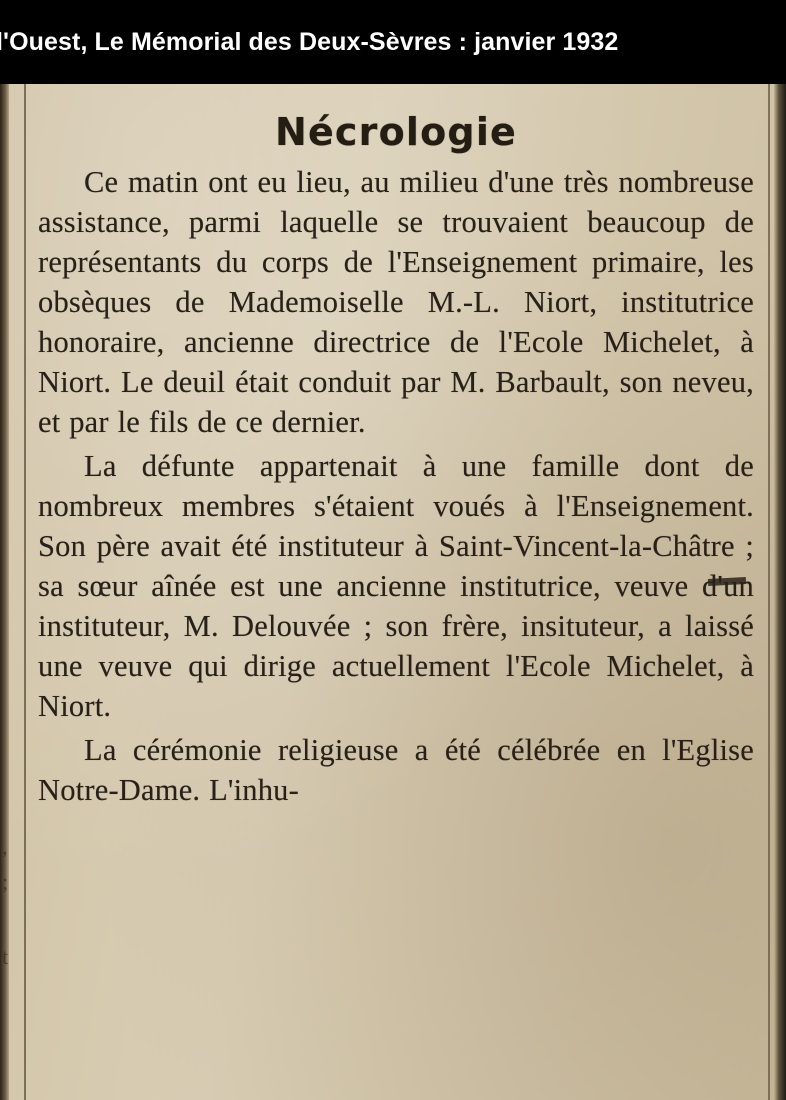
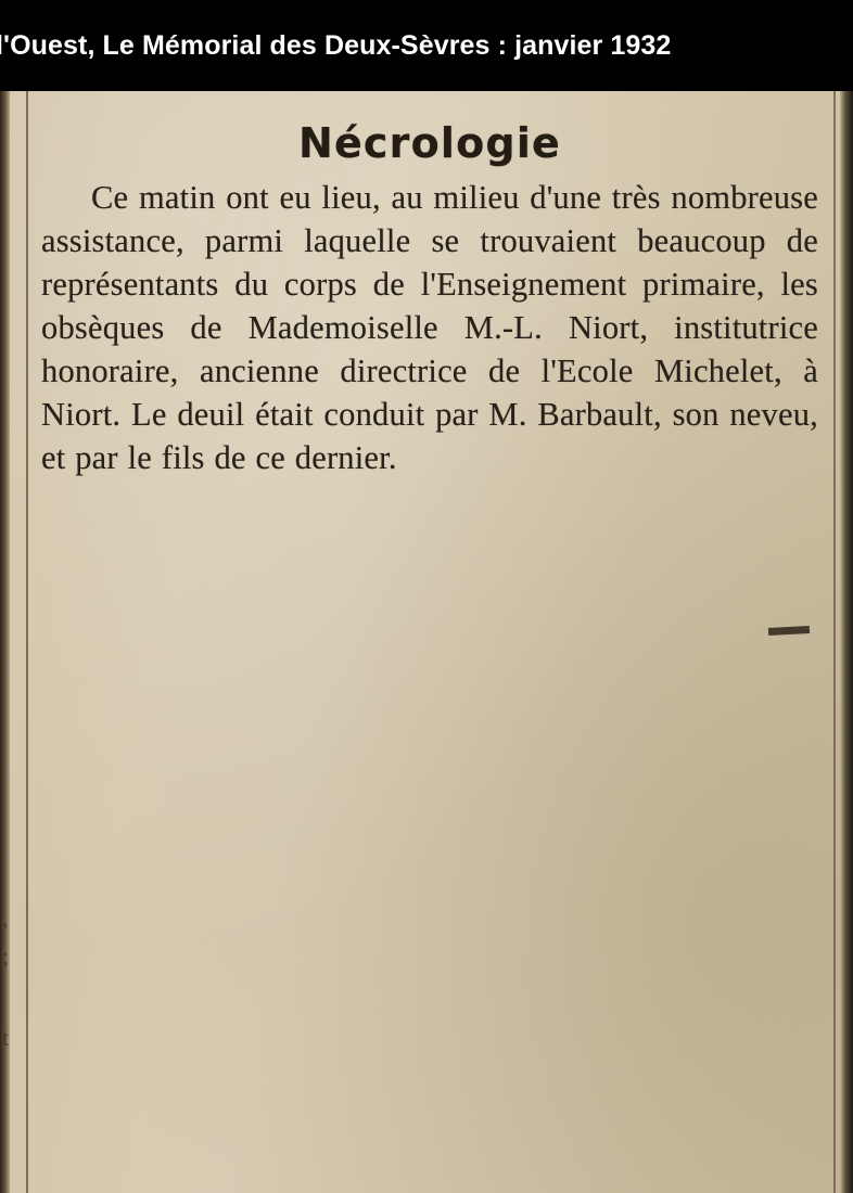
  'Ouest, Le Mémorial des Deux-Sèvres : janvier 1932
  ,
  ;
  t
  Nécrologie
  Ce matin ont eu lieu, au milieu d'une très nombreuse assistance, parmi laquelle se trouvaient beaucoup de représentants du corps de l'Enseignement primaire, les obsèques de Mademoiselle M.-L. Niort, institutrice honoraire, ancienne directrice de l'Ecole Michelet, à Niort. Le deuil était conduit par M. Barbault, son neveu, et par le fils de ce dernier.
- La défunte appartenait à une famille dont de nombreux membres s'étaient voués à l'Enseignement. Son père avait été instituteur à Saint-Vincent-la-Châtre ; sa sœur aînée est une ancienne institutrice, veuve d'un instituteur, M. Delouvée ; son frère, insituteur, a laissé une veuve qui dirige actuellement l'Ecole Michelet, à Niort.
- La cérémonie religieuse a été célébrée en l'Eglise Notre-Dame. L'inhu-
